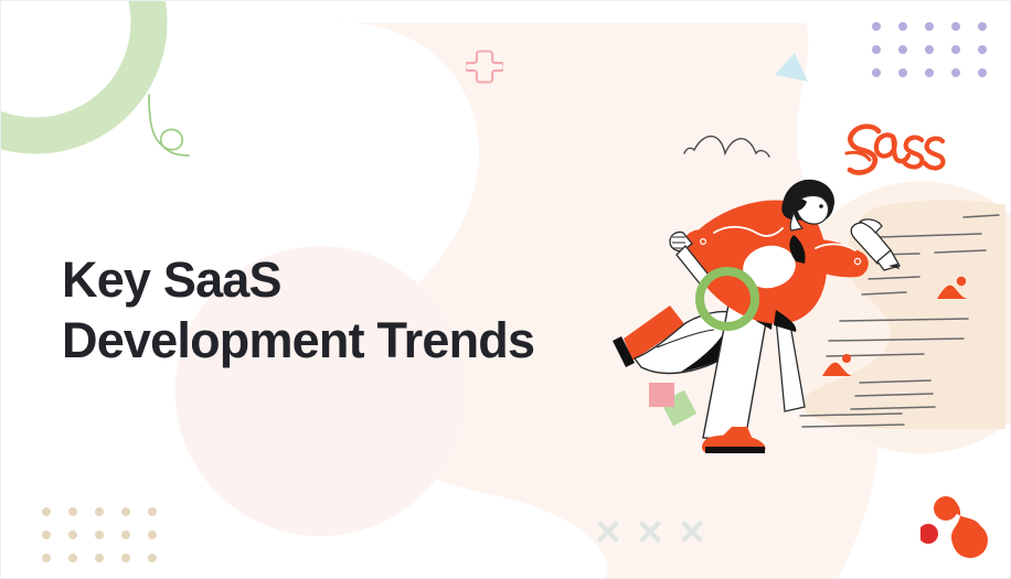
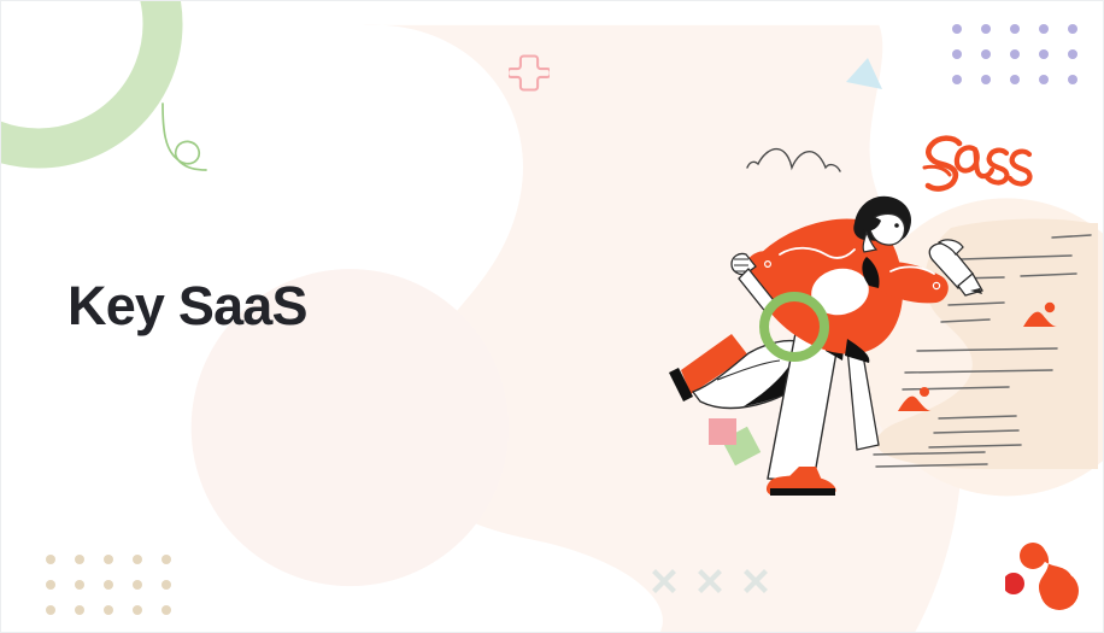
  Key SaaS
- Development Trends
